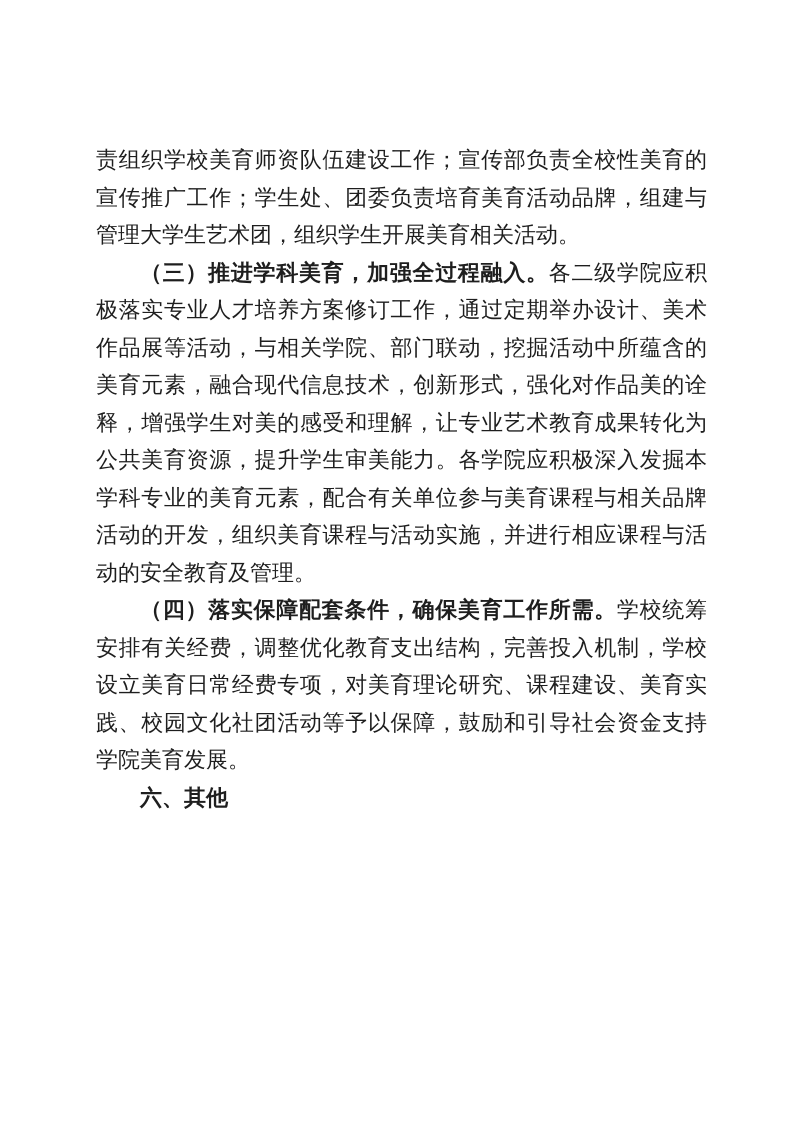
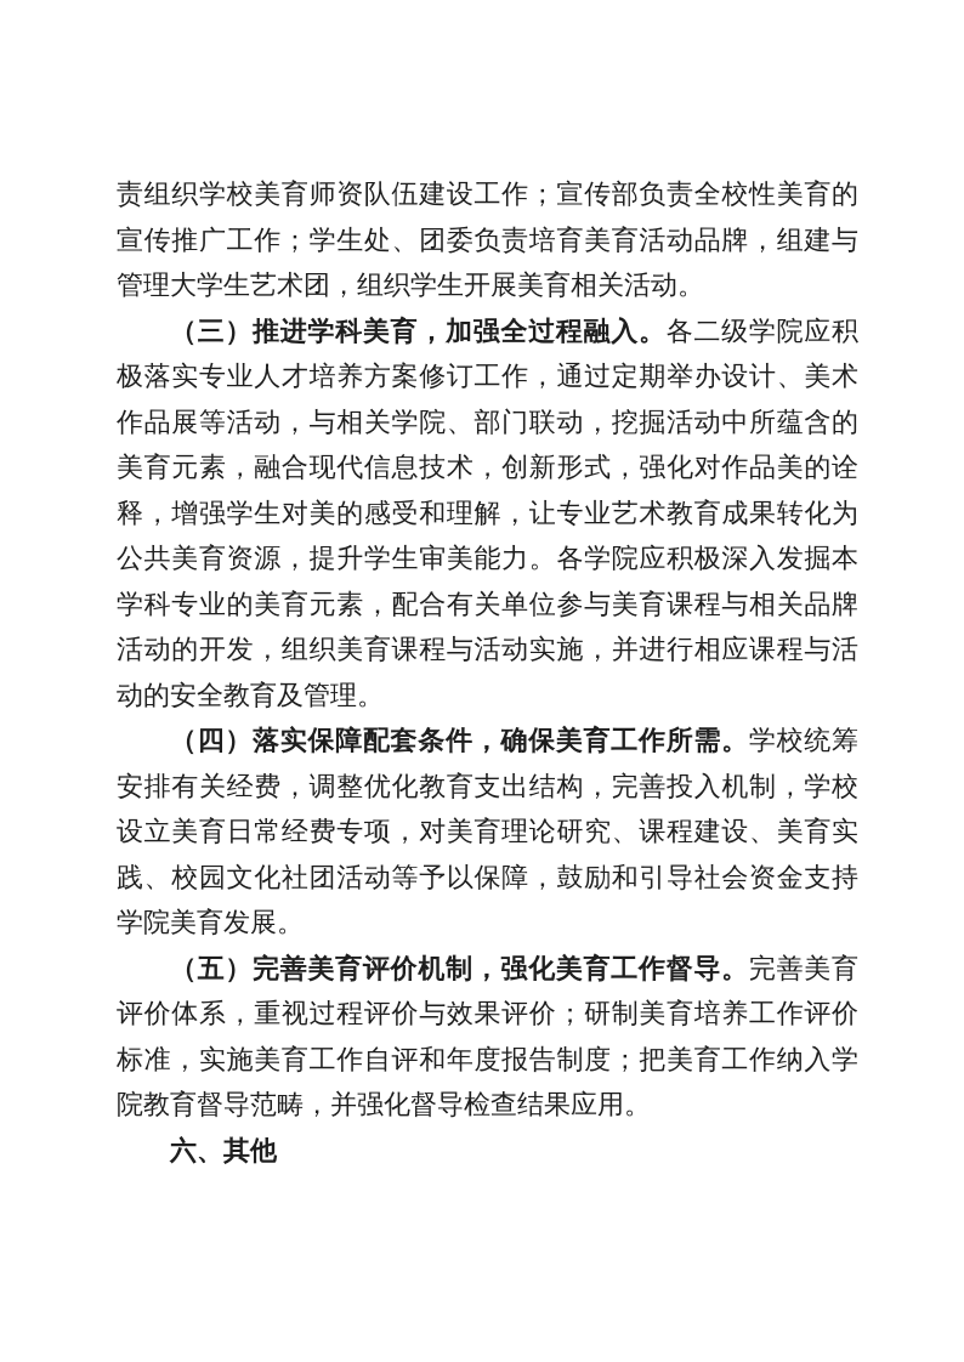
  责组织学校美育师资队伍建设工作；宣传部负责全校性美育的宣传推广工作；学生处、团委负责培育美育活动品牌，组建与管理大学生艺术团，组织学生开展美育相关活动。
  （三）推进学科美育，加强全过程融入。各二级学院应积极落实专业人才培养方案修订工作，通过定期举办设计、美术作品展等活动，与相关学院、部门联动，挖掘活动中所蕴含的美育元素，融合现代信息技术，创新形式，强化对作品美的诠释，增强学生对美的感受和理解，让专业艺术教育成果转化为公共美育资源，提升学生审美能力。各学院应积极深入发掘本学科专业的美育元素，配合有关单位参与美育课程与相关品牌活动的开发，组织美育课程与活动实施，并进行相应课程与活动的安全教育及管理。
  （四）落实保障配套条件，确保美育工作所需。学校统筹安排有关经费，调整优化教育支出结构，完善投入机制，学校设立美育日常经费专项，对美育理论研究、课程建设、美育实践、校园文化社团活动等予以保障，鼓励和引导社会资金支持学院美育发展。
+ （五）完善美育评价机制，强化美育工作督导。完善美育评价体系，重视过程评价与效果评价；研制美育培养工作评价标准，实施美育工作自评和年度报告制度；把美育工作纳入学院教育督导范畴，并强化督导检查结果应用。
  六、其他
